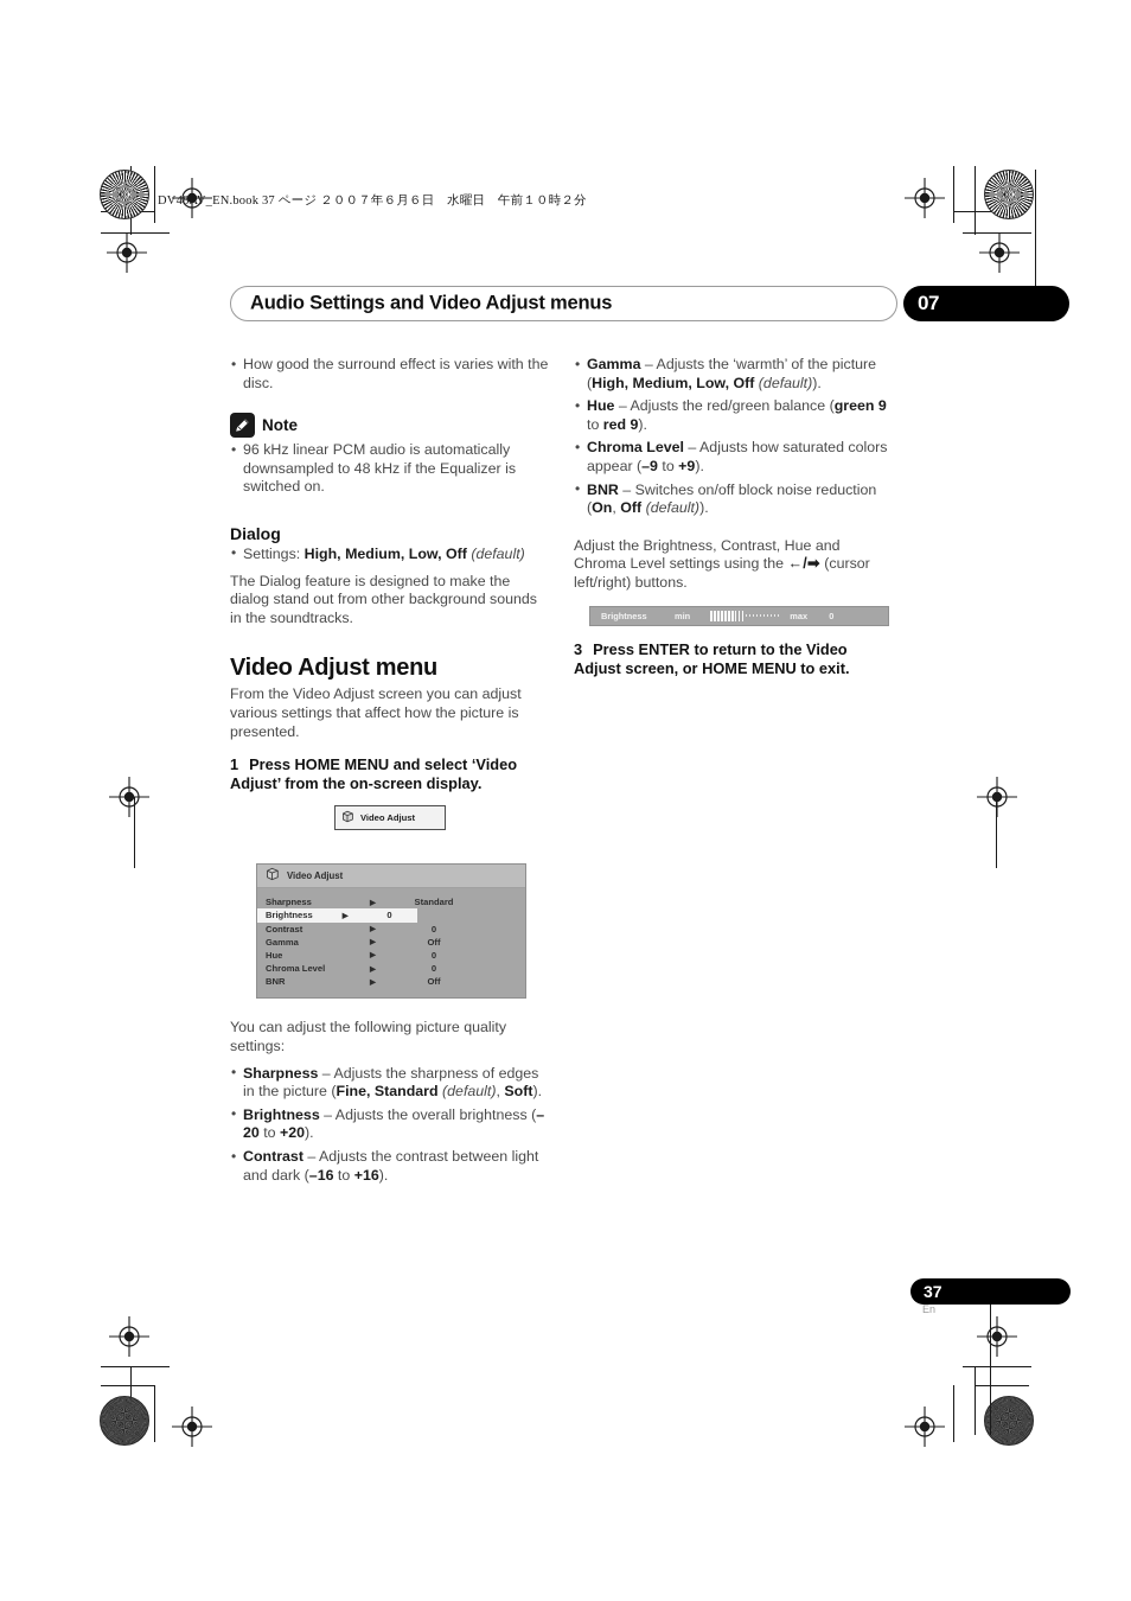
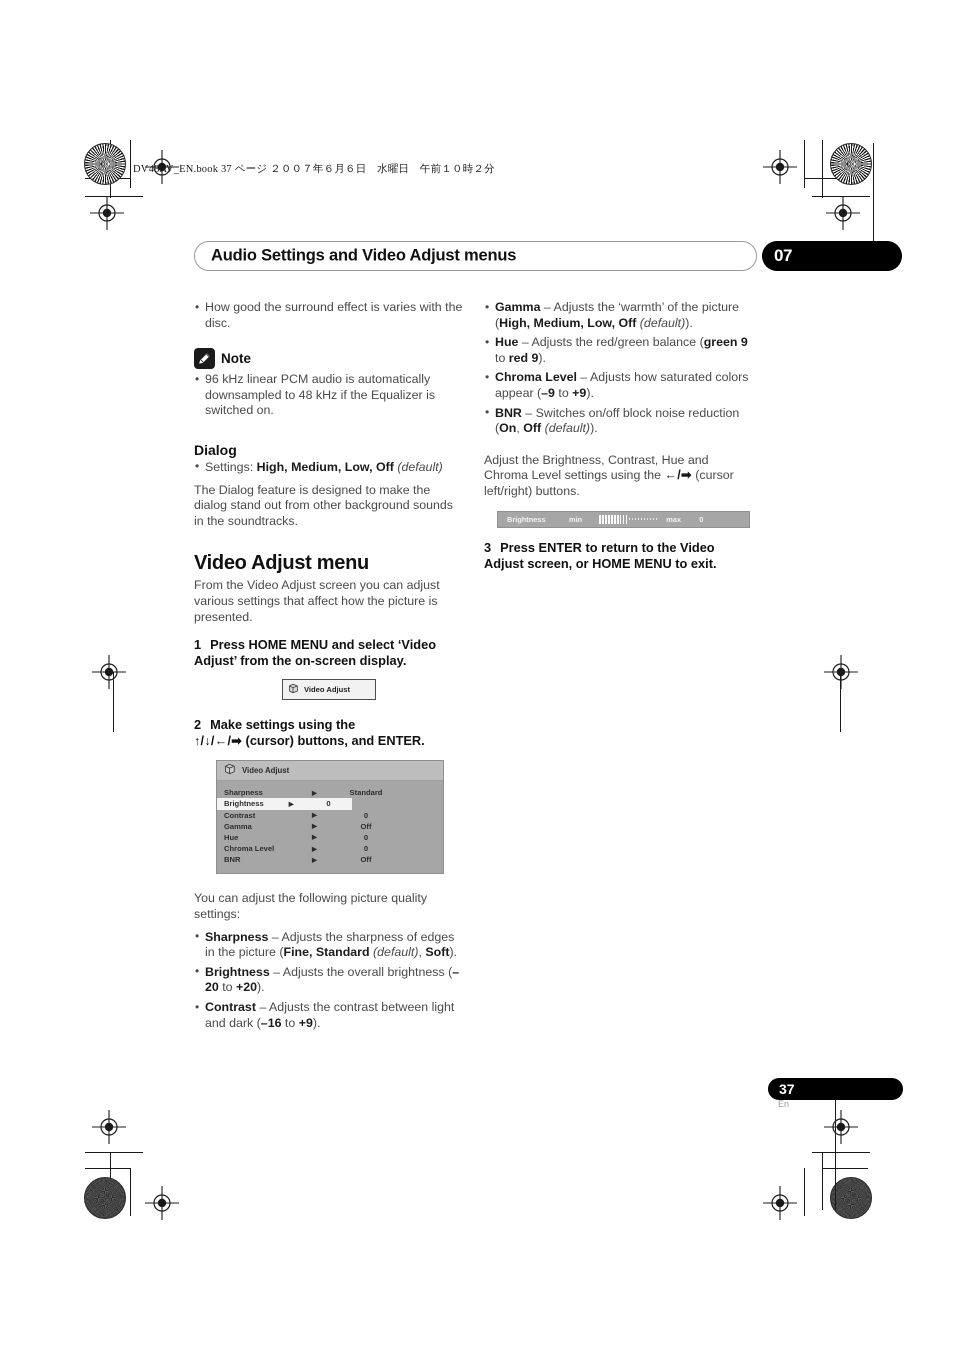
  DV48AV_EN.book 37 ページ ２００７年６月６日 水曜日 午前１０時２分
  Audio Settings and Video Adjust menus
  07
  How good the surround effect is varies with the disc.
  Note
  96 kHz linear PCM audio is automatically downsampled to 48 kHz if the Equalizer is switched on.
  Dialog
  Settings: High, Medium, Low, Off (default)
  The Dialog feature is designed to make the dialog stand out from other background sounds in the soundtracks.
  Video Adjust menu
  From the Video Adjust screen you can adjust various settings that affect how the picture is presented.
  1 Press HOME MENU and select ‘Video Adjust’ from the on-screen display.
  Video Adjust
+ 2 Make settings using the
+ ↑/↓/←/➡ (cursor) buttons, and ENTER.
  Video Adjust
  Sharpness
  Standard
  Brightness
  0
  Contrast
  0
  Gamma
  Off
  Hue
  0
  Chroma Level
  0
  BNR
  Off
  You can adjust the following picture quality settings:
  Sharpness – Adjusts the sharpness of edges in the picture (Fine, Standard (default), Soft).
  Brightness – Adjusts the overall brightness (–20 to +20).
- Contrast – Adjusts the contrast between light and dark (–16 to +16).
+ Contrast – Adjusts the contrast between light and dark (–16 to +9).
  Gamma – Adjusts the ‘warmth’ of the picture (High, Medium, Low, Off (default)).
  Hue – Adjusts the red/green balance (green 9 to red 9).
  Chroma Level – Adjusts how saturated colors appear (–9 to +9).
  BNR – Switches on/off block noise reduction (On, Off (default)).
  Adjust the Brightness, Contrast, Hue and Chroma Level settings using the ←/➡ (cursor left/right) buttons.
  Brightness
  min
  max
  0
  3 Press ENTER to return to the Video Adjust screen, or HOME MENU to exit.
  37
  En
